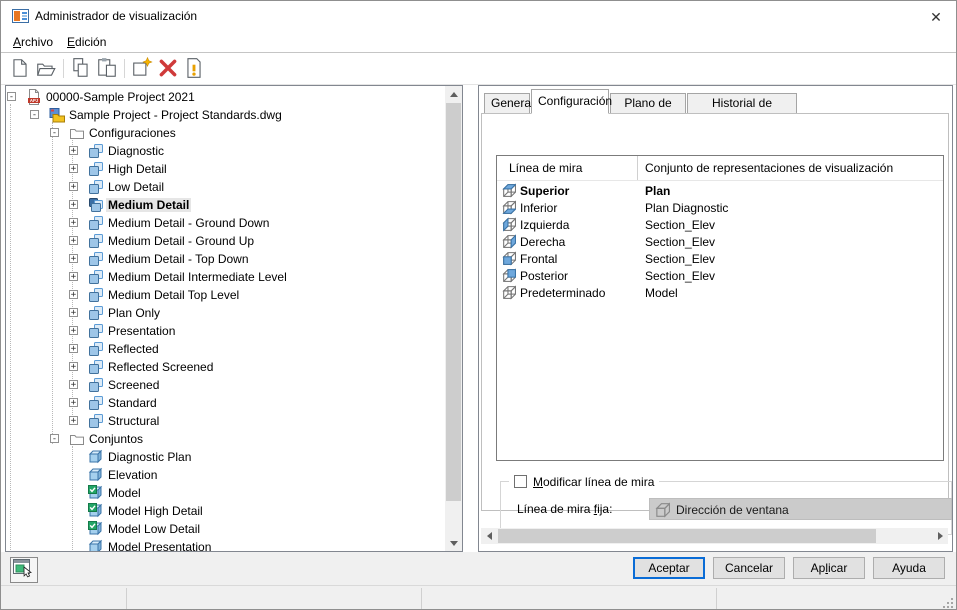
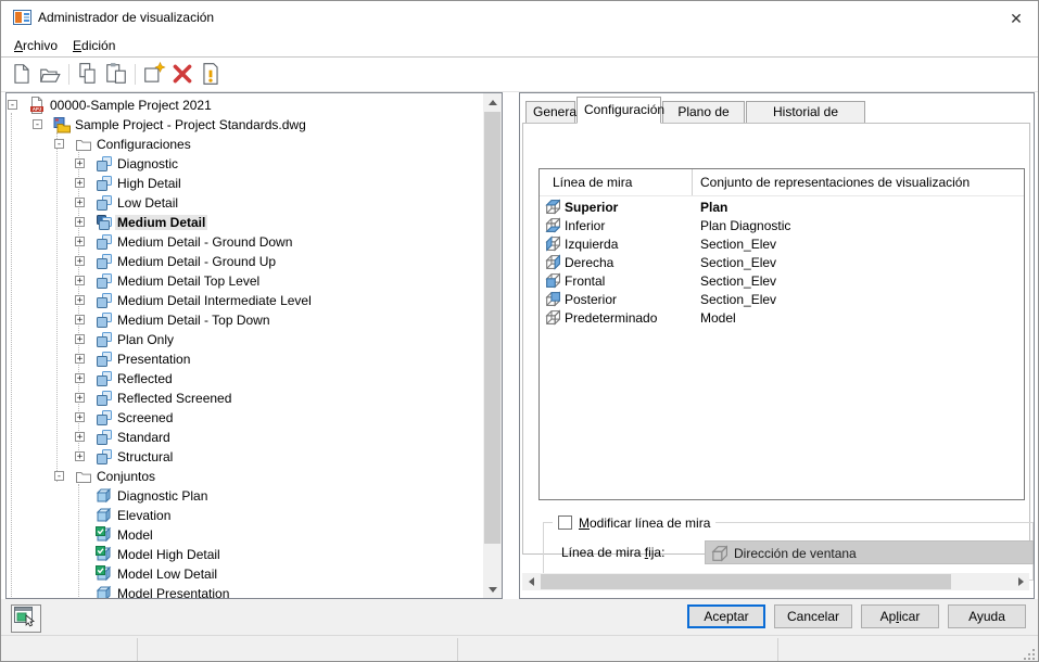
  Administrador de visualización
  ✕
  Archivo
  Edición
  -
  00000-Sample Project 2021
  -
  Sample Project - Project Standards.dwg
  -
  Configuraciones
  +
  Diagnostic
  +
  High Detail
  +
  Low Detail
  +
  Medium Detail
  +
  Medium Detail - Ground Down
  +
  Medium Detail - Ground Up
  +
- Medium Detail - Top Down
+ Medium Detail Top Level
  +
  Medium Detail Intermediate Level
  +
- Medium Detail Top Level
+ Medium Detail - Top Down
  +
  Plan Only
  +
  Presentation
  +
  Reflected
  +
  Reflected Screened
  +
  Screened
  +
  Standard
  +
  Structural
  -
  Conjuntos
  Diagnostic Plan
  Elevation
  Model
  Model High Detail
  Model Low Detail
  Model Presentation
  Genera
  Configuración
  Línea de mira
  Conjunto de representaciones de visualización
  Superior
  Plan
  Inferior
  Plan Diagnostic
  Izquierda
  Section_Elev
  Derecha
  Section_Elev
  Frontal
  Section_Elev
  Posterior
  Section_Elev
  Predeterminado
  Model
  Modificar línea de mira
  Línea de mira fija:
  Dirección de ventana
  Aceptar
  Cancelar
  Aplicar
  Ayuda
